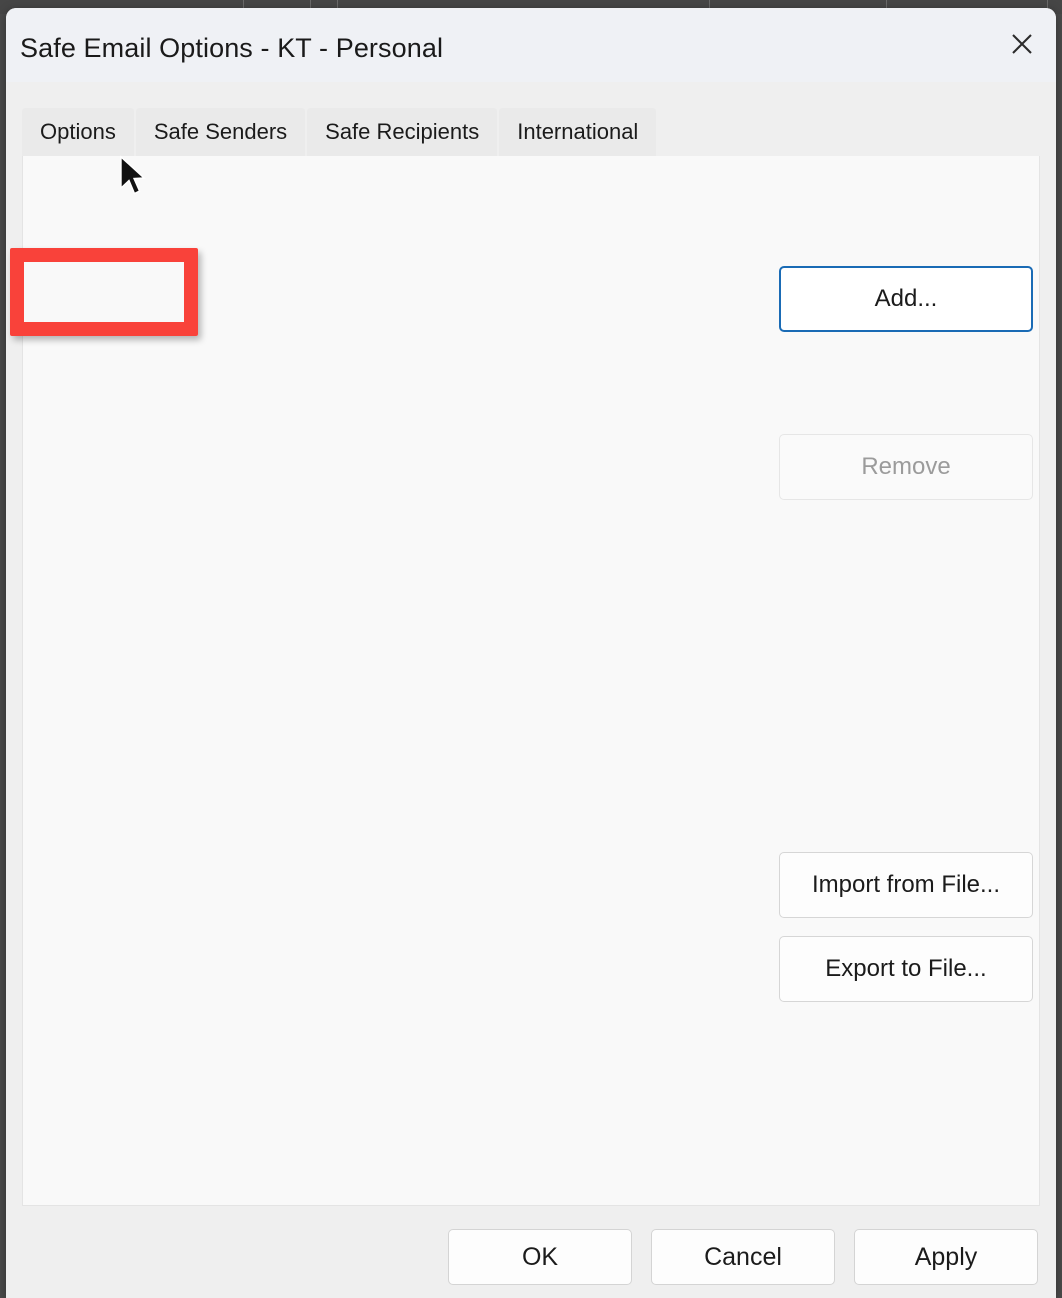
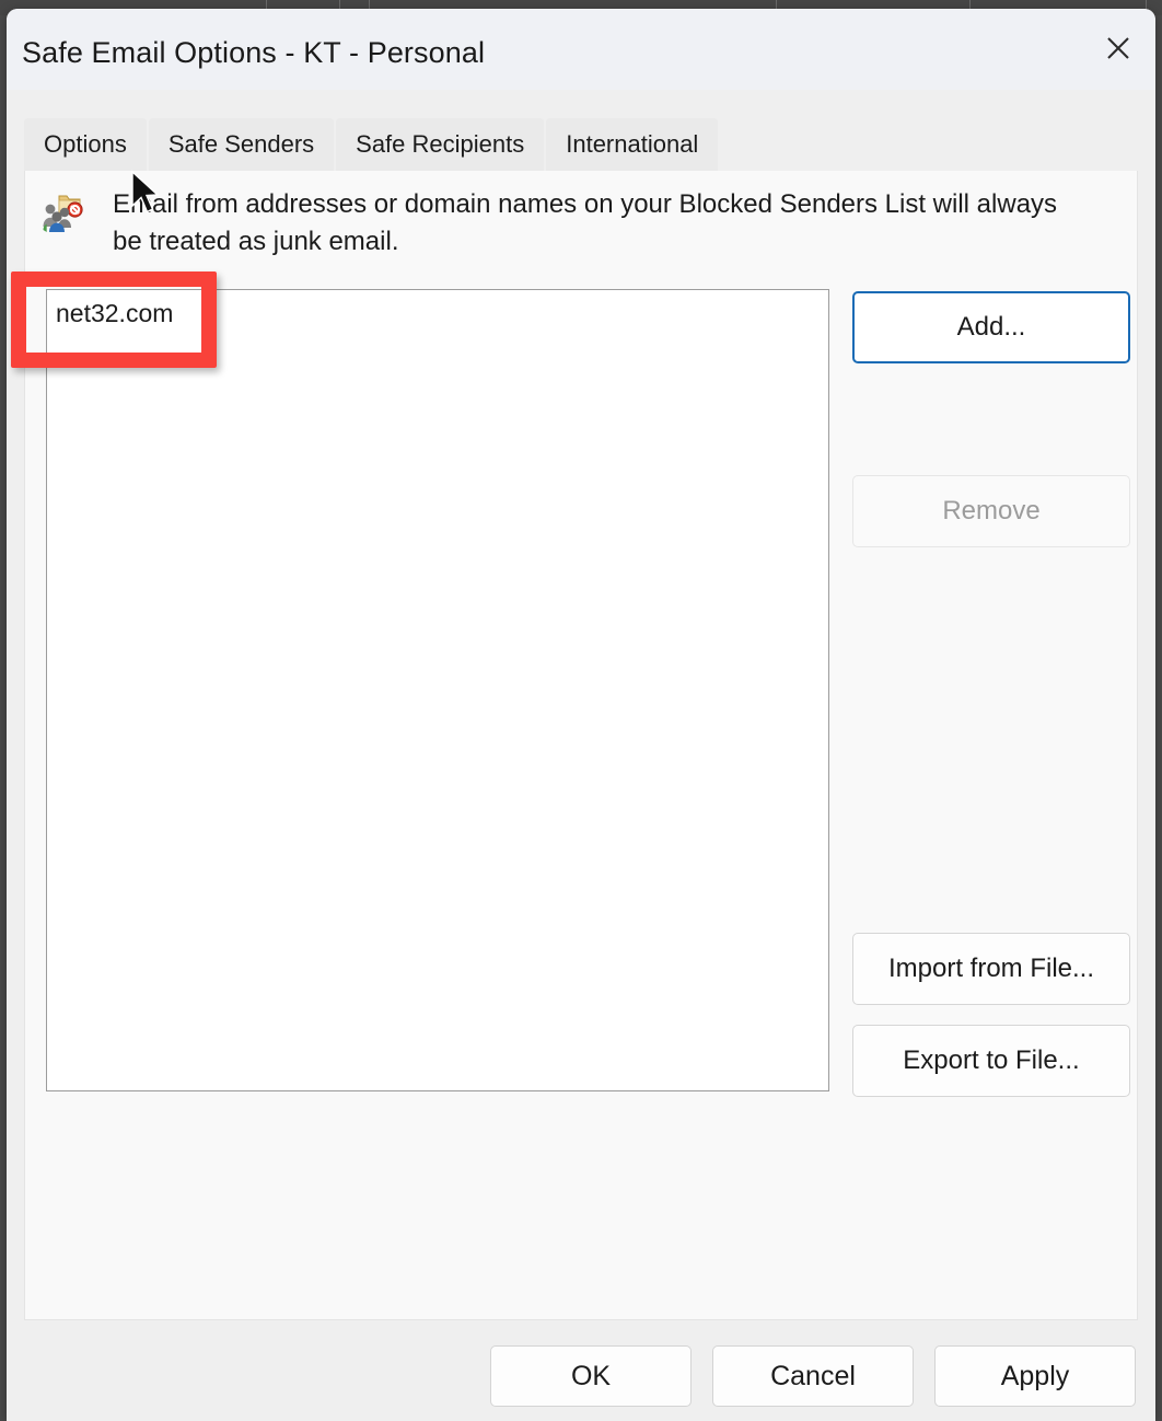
  Safe Email Options - KT - Personal
  Options
  Safe Senders
  Safe Recipients
  International
+ Email from addresses or domain names on your Blocked Senders List will always be treated as junk email.
+ net32.com
  Add...
  Remove
  Import from File...
  Export to File...
  OK
  Cancel
  Apply
